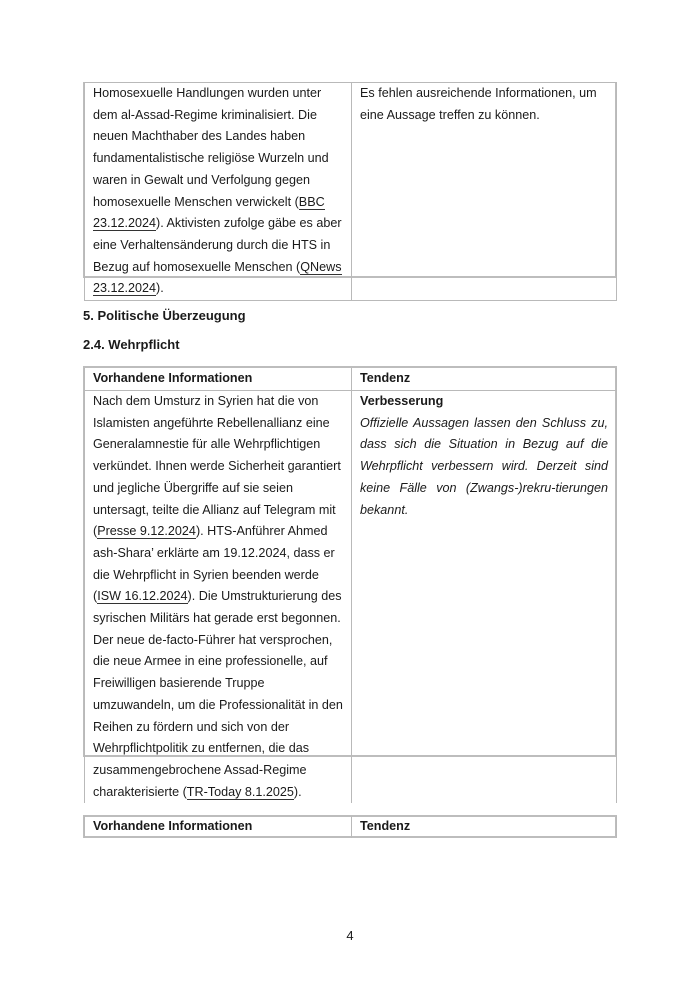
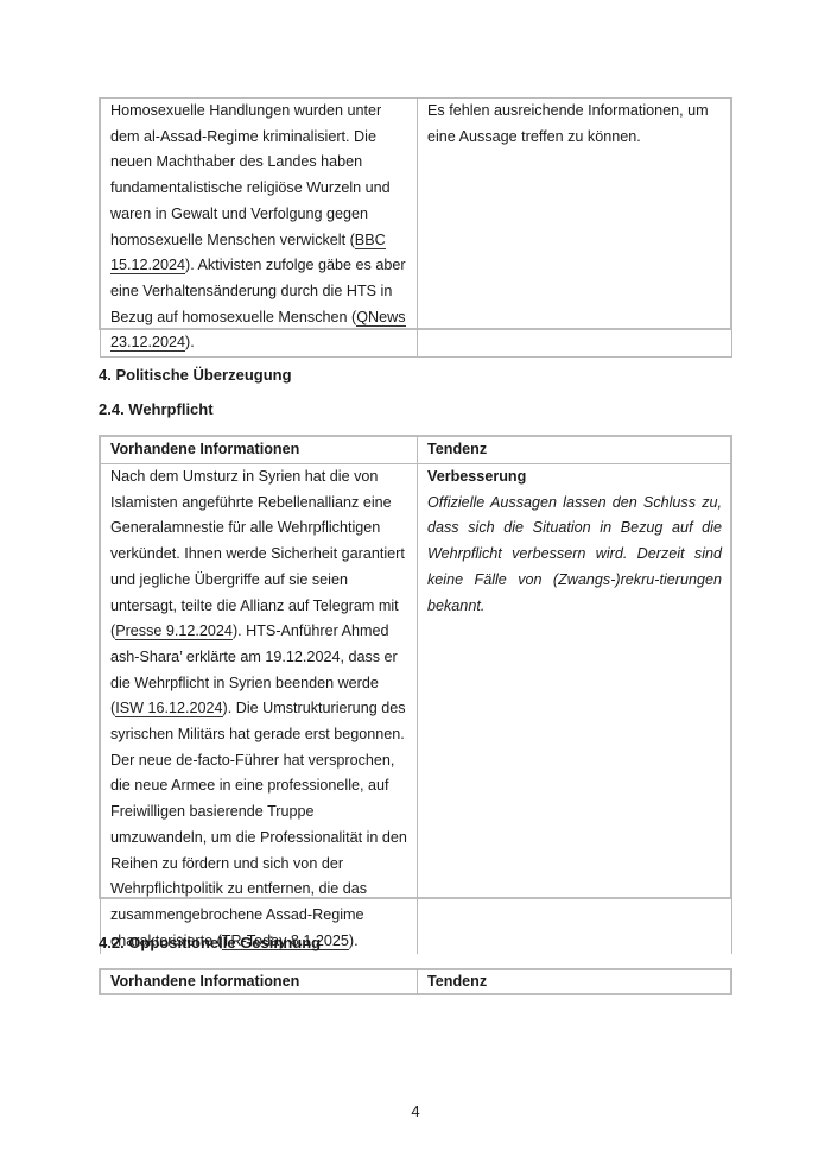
- Homosexuelle Handlungen wurden unter dem al-Assad-Regime kriminalisiert. Die neuen Machthaber des Landes haben fundamentalistische religiöse Wurzeln und waren in Gewalt und Verfolgung gegen homosexuelle Menschen verwickelt (BBC 23.12.2024). Aktivisten zufolge gäbe es aber eine Verhaltensänderung durch die HTS in Bezug auf homosexuelle Menschen (QNews 23.12.2024).	Es fehlen ausreichende Informationen, um eine Aussage treffen zu können.
+ Homosexuelle Handlungen wurden unter dem al-Assad-Regime kriminalisiert. Die neuen Machthaber des Landes haben fundamentalistische religiöse Wurzeln und waren in Gewalt und Verfolgung gegen homosexuelle Menschen verwickelt (BBC 15.12.2024). Aktivisten zufolge gäbe es aber eine Verhaltensänderung durch die HTS in Bezug auf homosexuelle Menschen (QNews 23.12.2024).	Es fehlen ausreichende Informationen, um eine Aussage treffen zu können.
- 5. Politische Überzeugung
+ 4. Politische Überzeugung
  2.4. Wehrpflicht
  Vorhandene Informationen	Tendenz
  Nach dem Umsturz in Syrien hat die von Islamisten angeführte Rebellenallianz eine Generalamnestie für alle Wehrpflichtigen verkündet. Ihnen werde Sicherheit garantiert und jegliche Übergriffe auf sie seien untersagt, teilte die Allianz auf Telegram mit (Presse 9.12.2024). HTS-Anführer Ahmed ash-Shara’ erklärte am 19.12.2024, dass er die Wehrpflicht in Syrien beenden werde (ISW 16.12.2024). Die Umstrukturierung des syrischen Militärs hat gerade erst begonnen. Der neue de-facto-Führer hat versprochen, die neue Armee in eine professionelle, auf Freiwilligen basierende Truppe umzuwandeln, um die Professionalität in den Reihen zu fördern und sich von der Wehrpflichtpolitik zu entfernen, die das zusammengebrochene Assad-Regime charakterisierte (TR-Today 8.1.2025).	Verbesserung Offizielle Aussagen lassen den Schluss zu, dass sich die Situation in Bezug auf die Wehrpflicht verbessern wird. Derzeit sind keine Fälle von (Zwangs-)rekru-tierungen bekannt.
+ 4.2. Oppositionelle Gesinnung
  Vorhandene Informationen	Tendenz
  4
